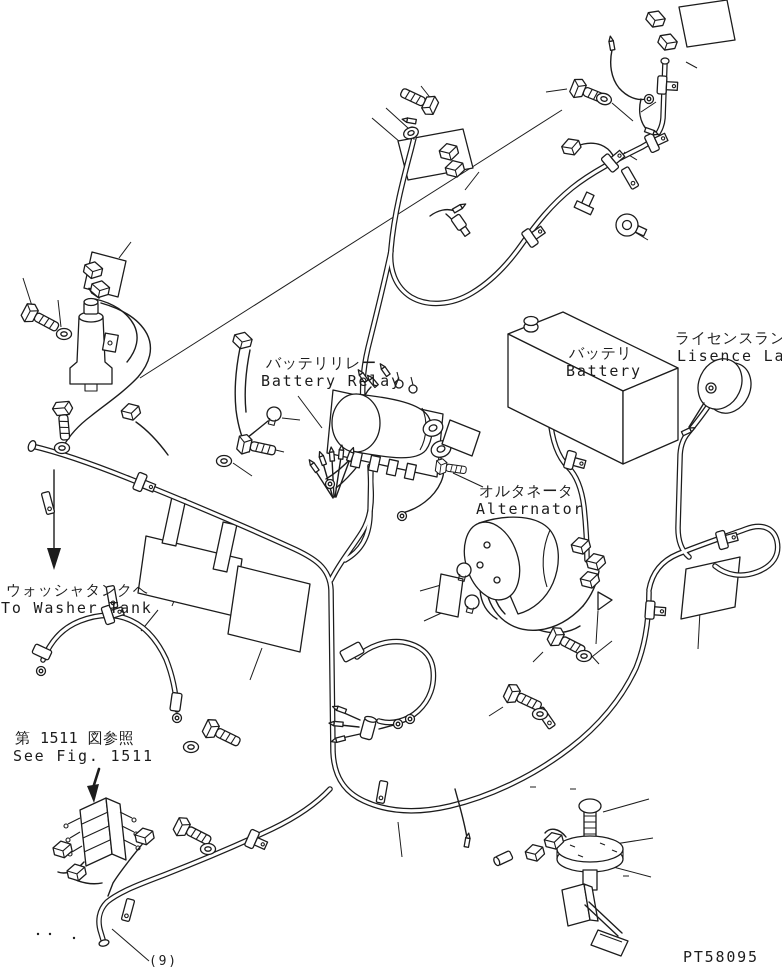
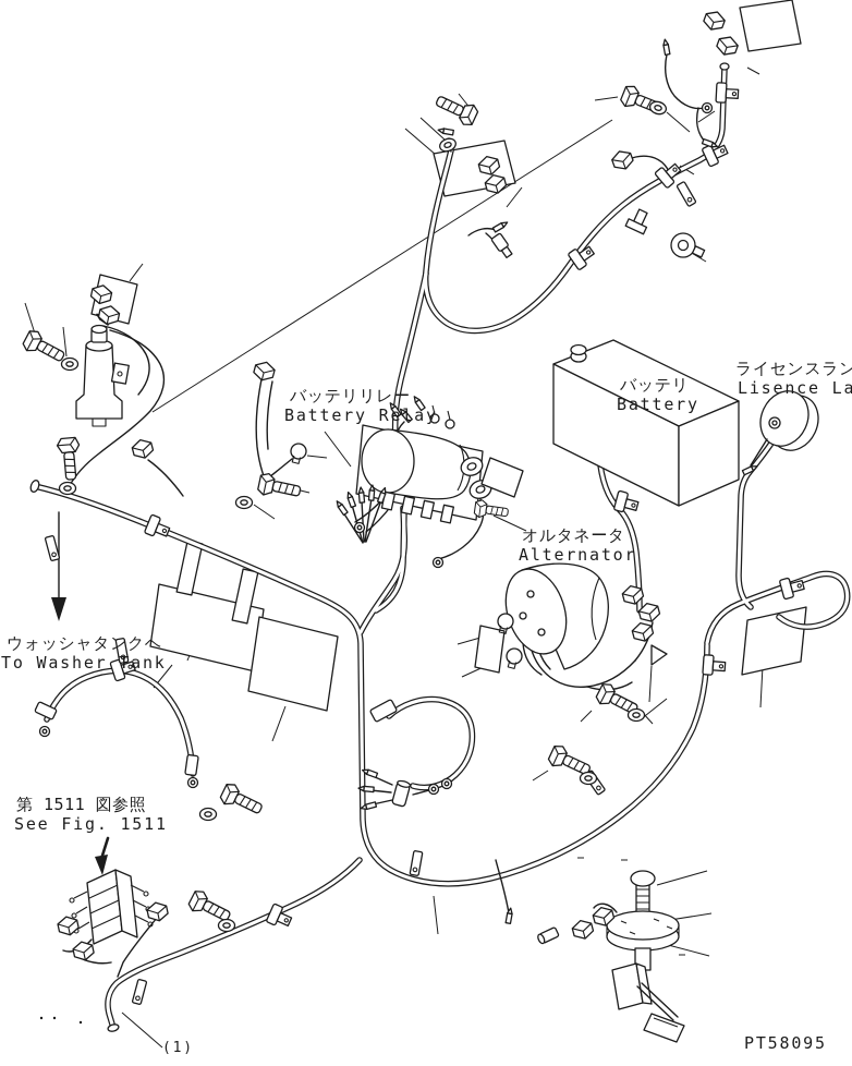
  バッテリリレー
  Battery Relay
  バッテリ
  Battery
  ライセンスラン
  Lisence La
  オルタネータ
  Alternator
  ウォッシャタンクヘ
  To Washer Tank
  第 1511 図参照
  See Fig. 1511
- (9)
+ (1)
  PT58095
